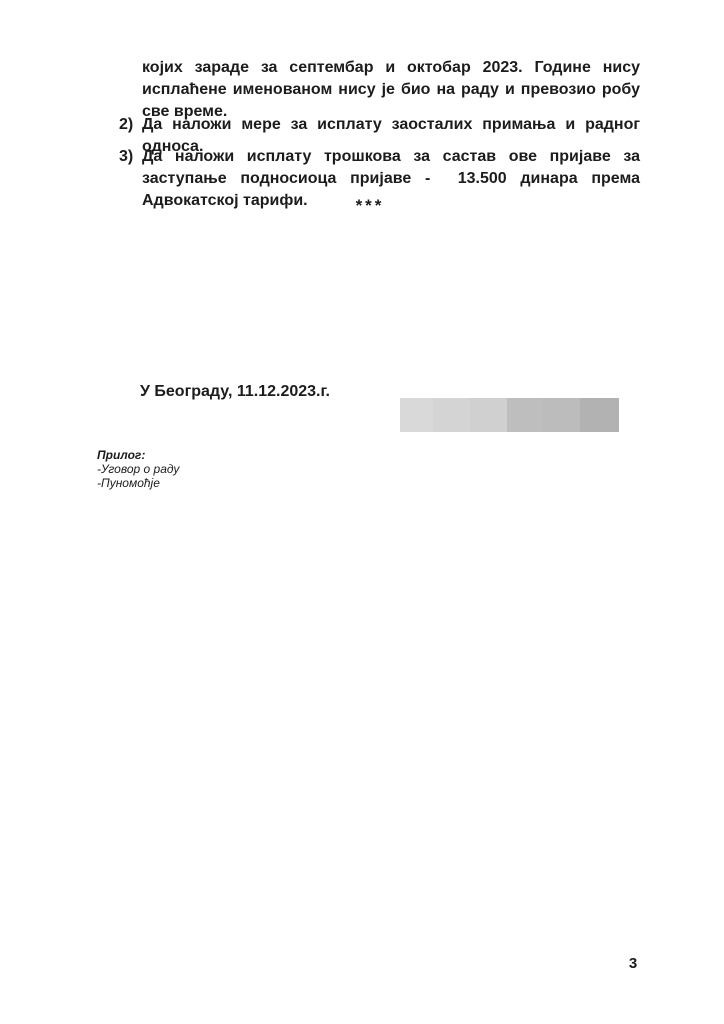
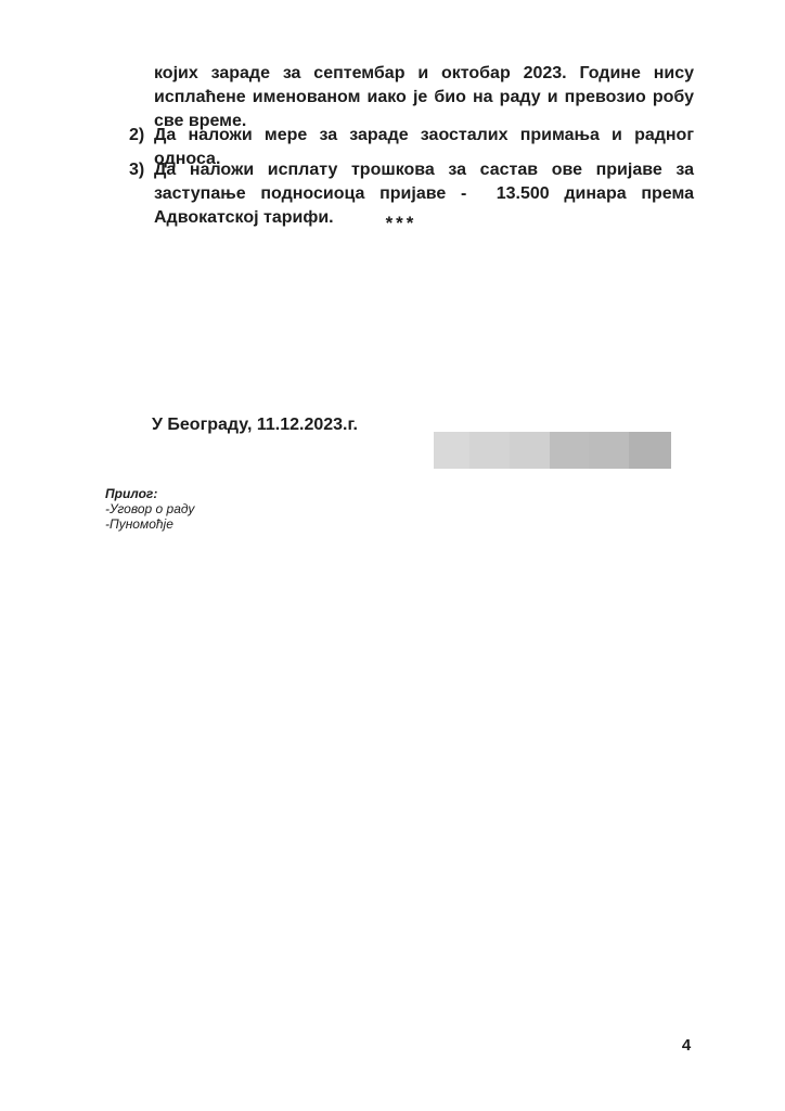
- којих зараде за септембар и октобар 2023. Године нису исплаћене именованом нису је био на раду и превозио робу све време.
+ којих зараде за септембар и октобар 2023. Године нису исплаћене именованом иако је био на раду и превозио робу све време.
  2)
- Да наложи мере за исплату заосталих примања и радног односа.
+ Да наложи мере за зараде заосталих примања и радног односа.
  3)
  Да наложи исплату трошкова за састав ове пријаве за заступање подносиоца пријаве - 13.500 динара према Адвокатској тарифи.
  ***
  У Београду, 11.12.2023.г.
  Прилог:
  -Уговор о раду
  -Пуномоћје
- 3
+ 4
